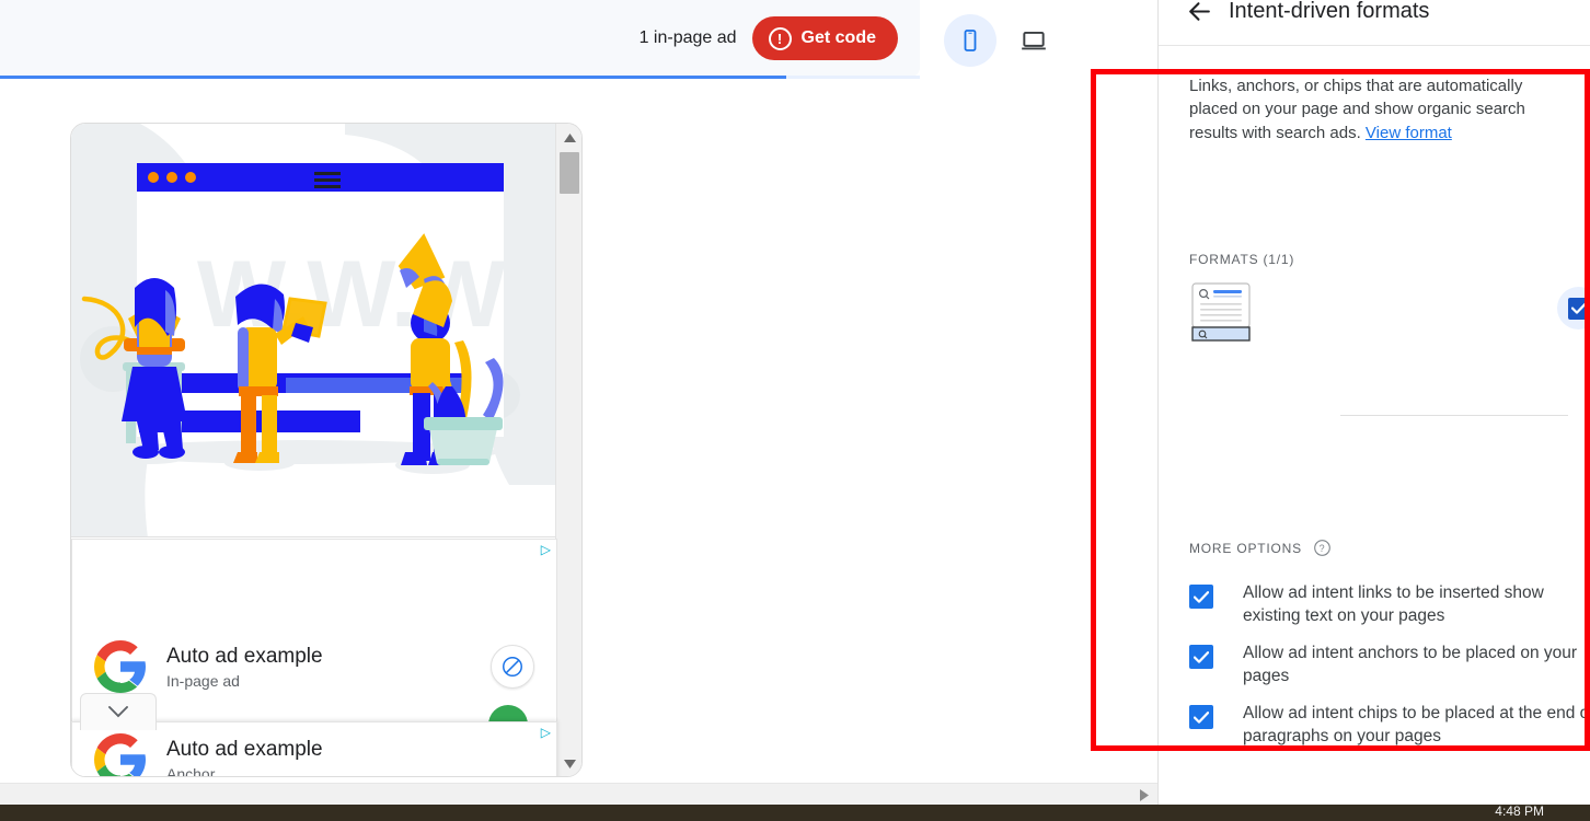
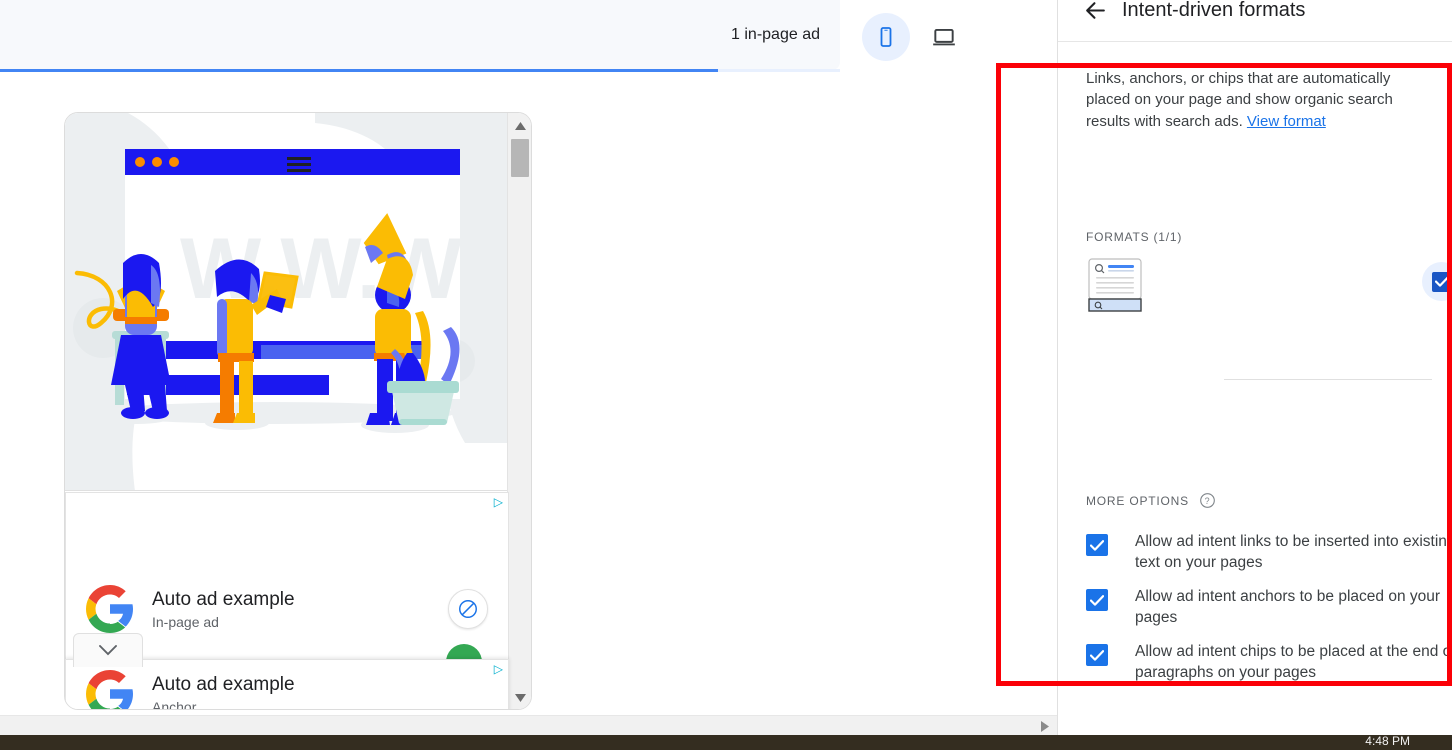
  1 in-page ad
- !
- Get code
  .W.W
  ▷
  Auto ad example
  In-page ad
  ▷
  Auto ad example
  Anchor
  Intent-driven formats
  Links, anchors, or chips that are automatically placed on your page and show organic search results with search ads. View format
  FORMATS (1/1)
  MORE OPTIONS
  ?
- Allow ad intent links to be inserted show existing text on your pages
+ Allow ad intent links to be inserted into existing text on your pages
  Allow ad intent anchors to be placed on your pages
  Allow ad intent chips to be placed at the end o paragraphs on your pages
  4:48 PM
